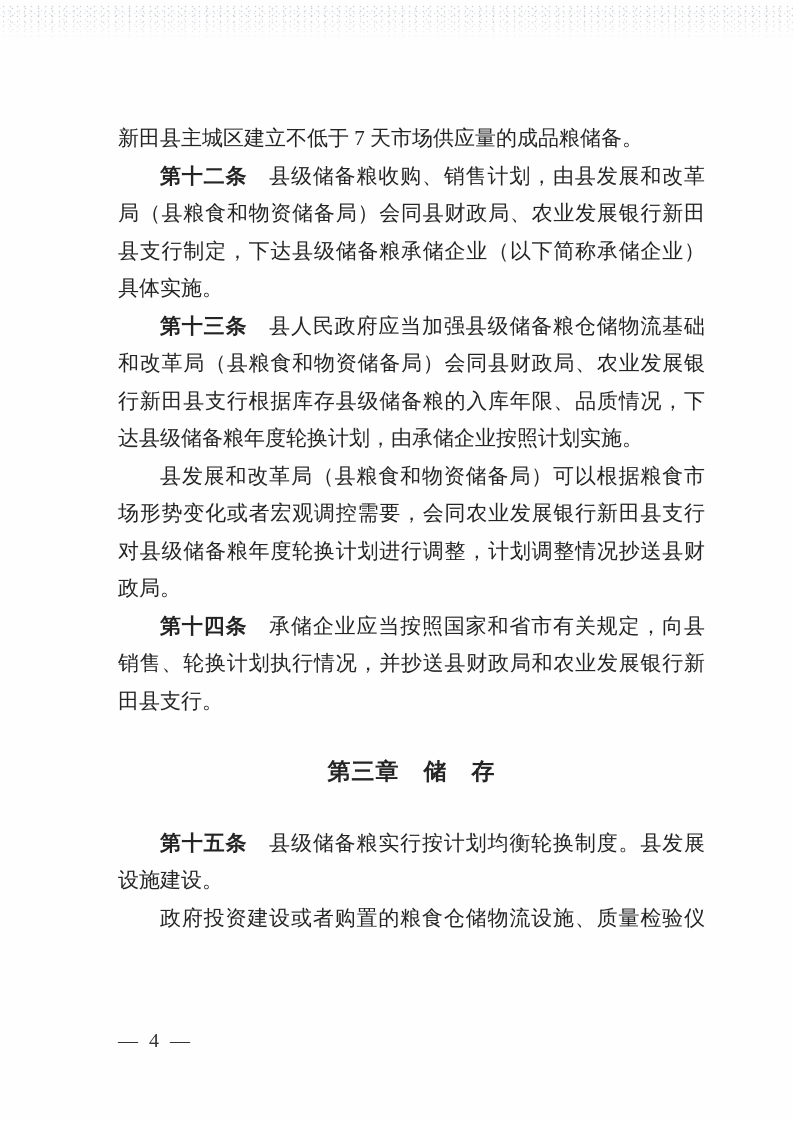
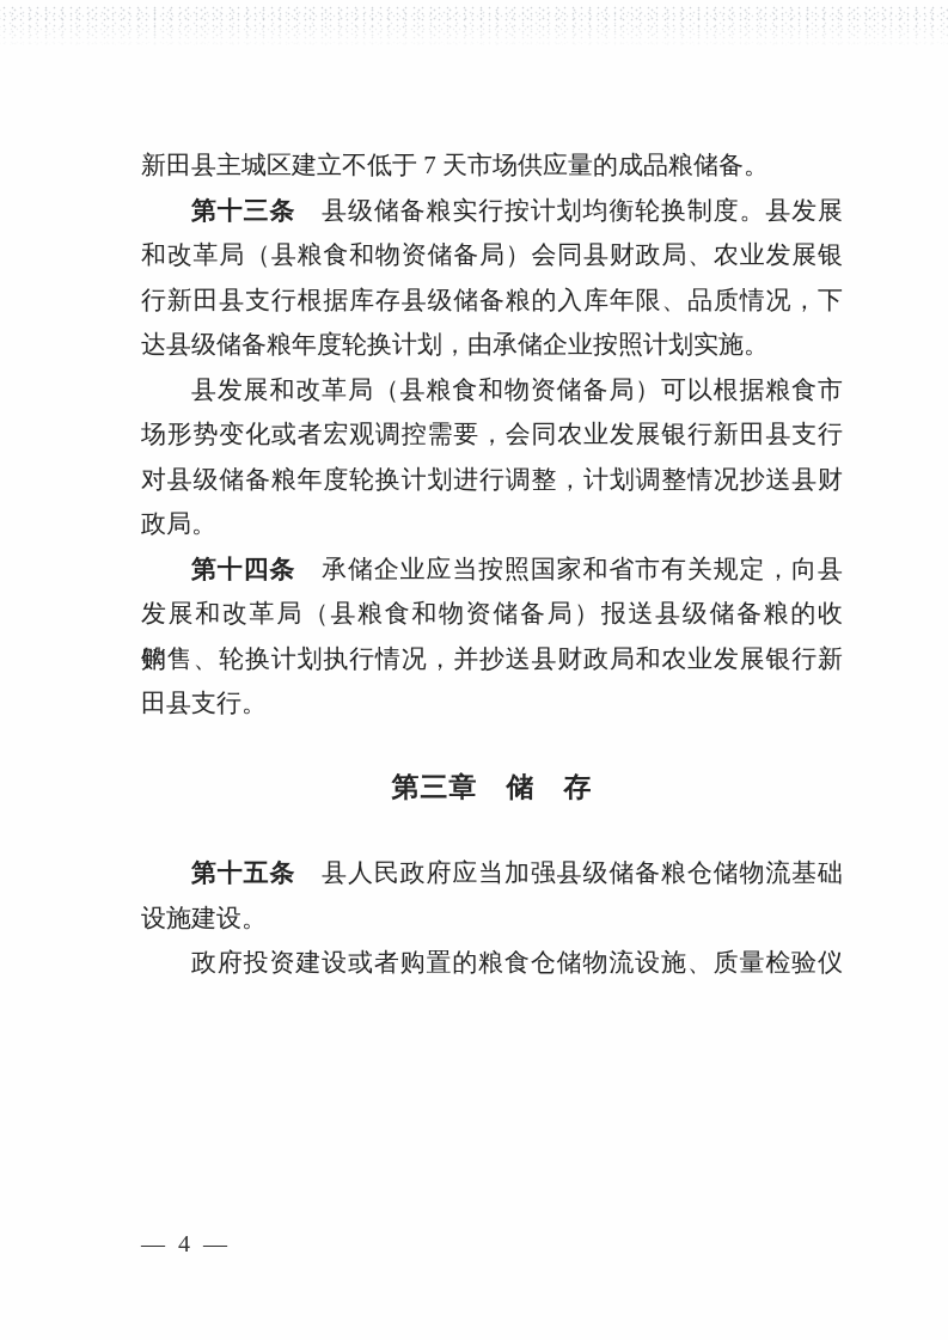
  新田县主城区建立不低于 7 天市场供应量的成品粮储备。
- 第十二条 县级储备粮收购、销售计划，由县发展和改革
- 局（县粮食和物资储备局）会同县财政局、农业发展银行新田
- 县支行制定，下达县级储备粮承储企业（以下简称承储企业）
- 具体实施。
- 第十三条 县人民政府应当加强县级储备粮仓储物流基础
+ 第十三条 县级储备粮实行按计划均衡轮换制度。县发展
  和改革局（县粮食和物资储备局）会同县财政局、农业发展银
  行新田县支行根据库存县级储备粮的入库年限、品质情况，下
  达县级储备粮年度轮换计划，由承储企业按照计划实施。
  县发展和改革局（县粮食和物资储备局）可以根据粮食市
  场形势变化或者宏观调控需要，会同农业发展银行新田县支行
  对县级储备粮年度轮换计划进行调整，计划调整情况抄送县财
  政局。
  第十四条 承储企业应当按照国家和省市有关规定，向县
+ 发展和改革局（县粮食和物资储备局）报送县级储备粮的收购、
  销售、轮换计划执行情况，并抄送县财政局和农业发展银行新
  田县支行。
  第三章 储 存
- 第十五条 县级储备粮实行按计划均衡轮换制度。县发展
+ 第十五条 县人民政府应当加强县级储备粮仓储物流基础
  设施建设。
  政府投资建设或者购置的粮食仓储物流设施、质量检验仪
  — 4 —
